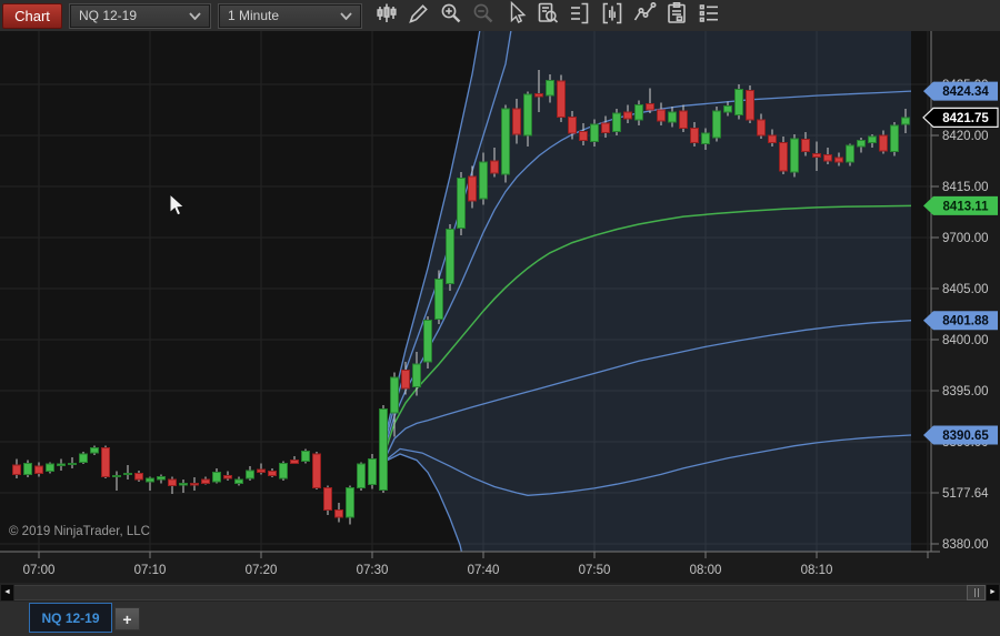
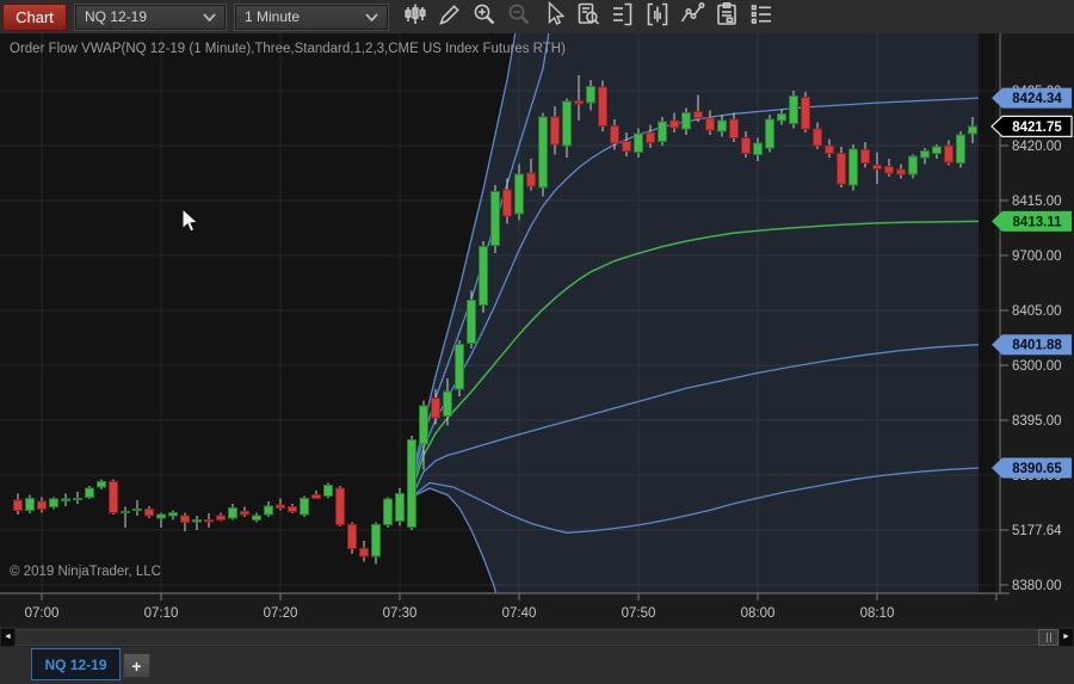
  Chart
  NQ 12-19
  1 Minute
+ Order Flow VWAP(NQ 12-19 (1 Minute),Three,Standard,1,2,3,CME US Index Futures RTH)
  © 2019 NinjaTrader, LLC
  8420.00
  8415.00
  9700.00
  8405.00
- 8400.00
+ 6300.00
  8395.00
  5177.64
  8380.00
  07:00
  07:10
  07:20
  07:30
  07:40
  07:50
  08:00
  08:10
  8424.34
  8421.75
  8413.11
  8401.88
  8390.65
  NQ 12-19
  +
